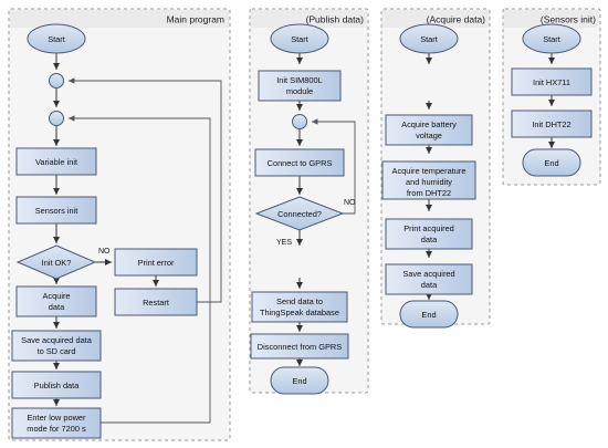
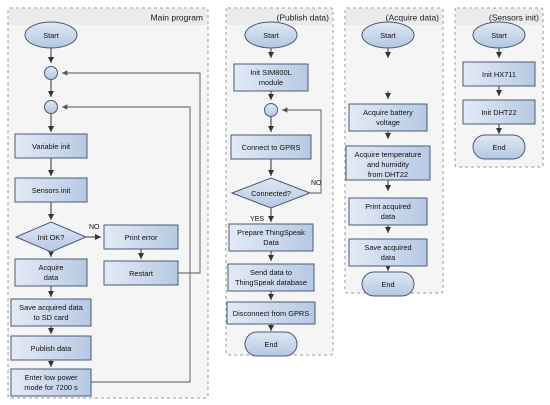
  Main program
  Start
  Variable init
  Sensors init
  Init OK?
  Acquire
  data
  Save acquired data
  to SD card
  Publish data
  Enter low power
  mode for 7200 s
  Print error
  Restart
  (Publish data)
  Start
  Init SIM800L
  module
  Connect to GPRS
  Connected?
+ Prepare ThingSpeak
+ Data
  Send data to
  ThingSpeak database
  Disconnect from GPRS
  End
  (Acquire data)
  Start
  Acquire battery
  voltage
  Acquire temperature
  and humidity
  from DHT22
  Print acquired
  data
  Save acquired
  data
  End
  (Sensors init)
  Start
  Init HX711
  Init DHT22
  End
